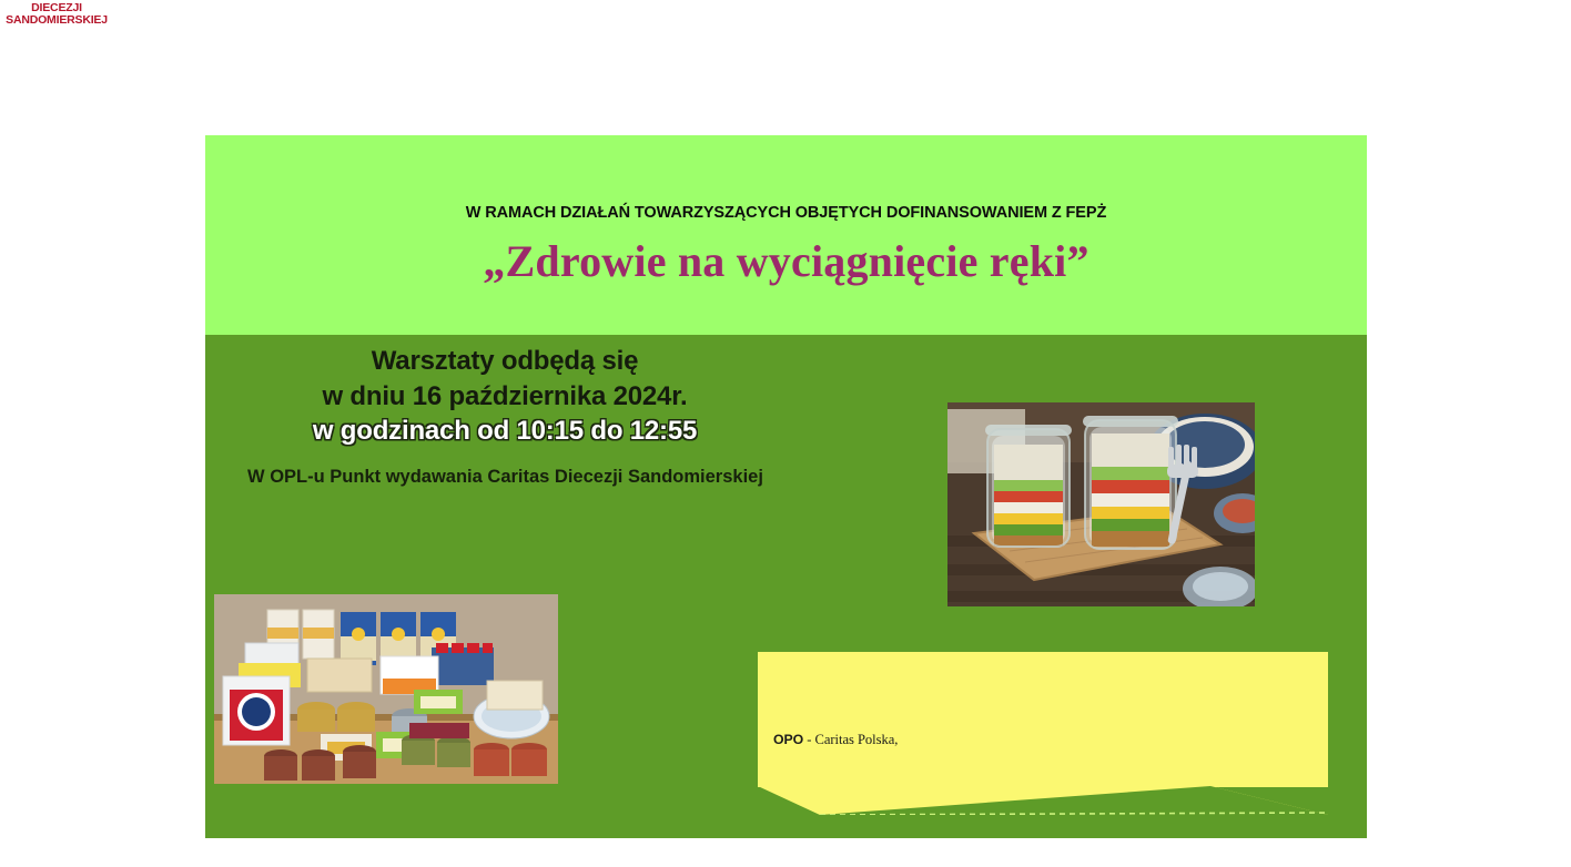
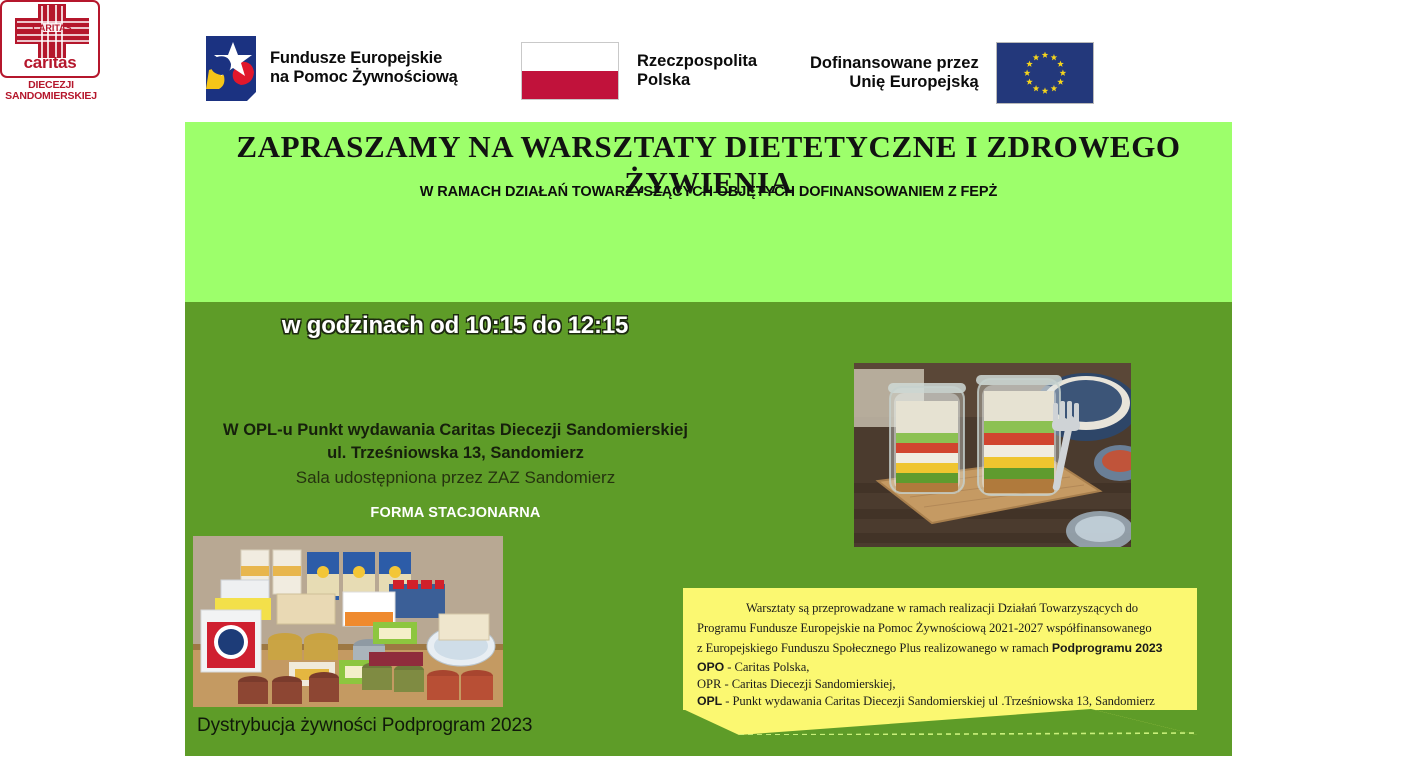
+ Fundusze Europejskie
+ na Pomoc Żywnościową
+ Rzeczpospolita
+ Polska
+ Dofinansowane przez
+ Unię Europejską
+ CARITAS
+ caritas
  DIECEZJI
  SANDOMIERSKIEJ
+ ZAPRASZAMY NA WARSZTATY DIETETYCZNE I ZDROWEGO ŻYWIENIA
  W RAMACH DZIAŁAŃ TOWARZYSZĄCYCH OBJĘTYCH DOFINANSOWANIEM Z FEPŻ
- „Zdrowie na wyciągnięcie ręki”
- Warsztaty odbędą się
- w dniu 16 października 2024r.
- w godzinach od 10:15 do 12:55
+ w godzinach od 10:15 do 12:15
  W OPL-u Punkt wydawania Caritas Diecezji Sandomierskiej
+ ul. Trześniowska 13, Sandomierz
+ Sala udostępniona przez ZAZ Sandomierz
+ FORMA STACJONARNA
+ Dystrybucja żywności Podprogram 2023
+ Warsztaty są przeprowadzane w ramach realizacji Działań Towarzyszących do
+ Programu Fundusze Europejskie na Pomoc Żywnościową 2021-2027 współfinansowanego
+ z Europejskiego Funduszu Społecznego Plus realizowanego w ramach Podprogramu 2023
  OPO - Caritas Polska,
+ OPR - Caritas Diecezji Sandomierskiej,
+ OPL - Punkt wydawania Caritas Diecezji Sandomierskiej ul .Trześniowska 13, Sandomierz
